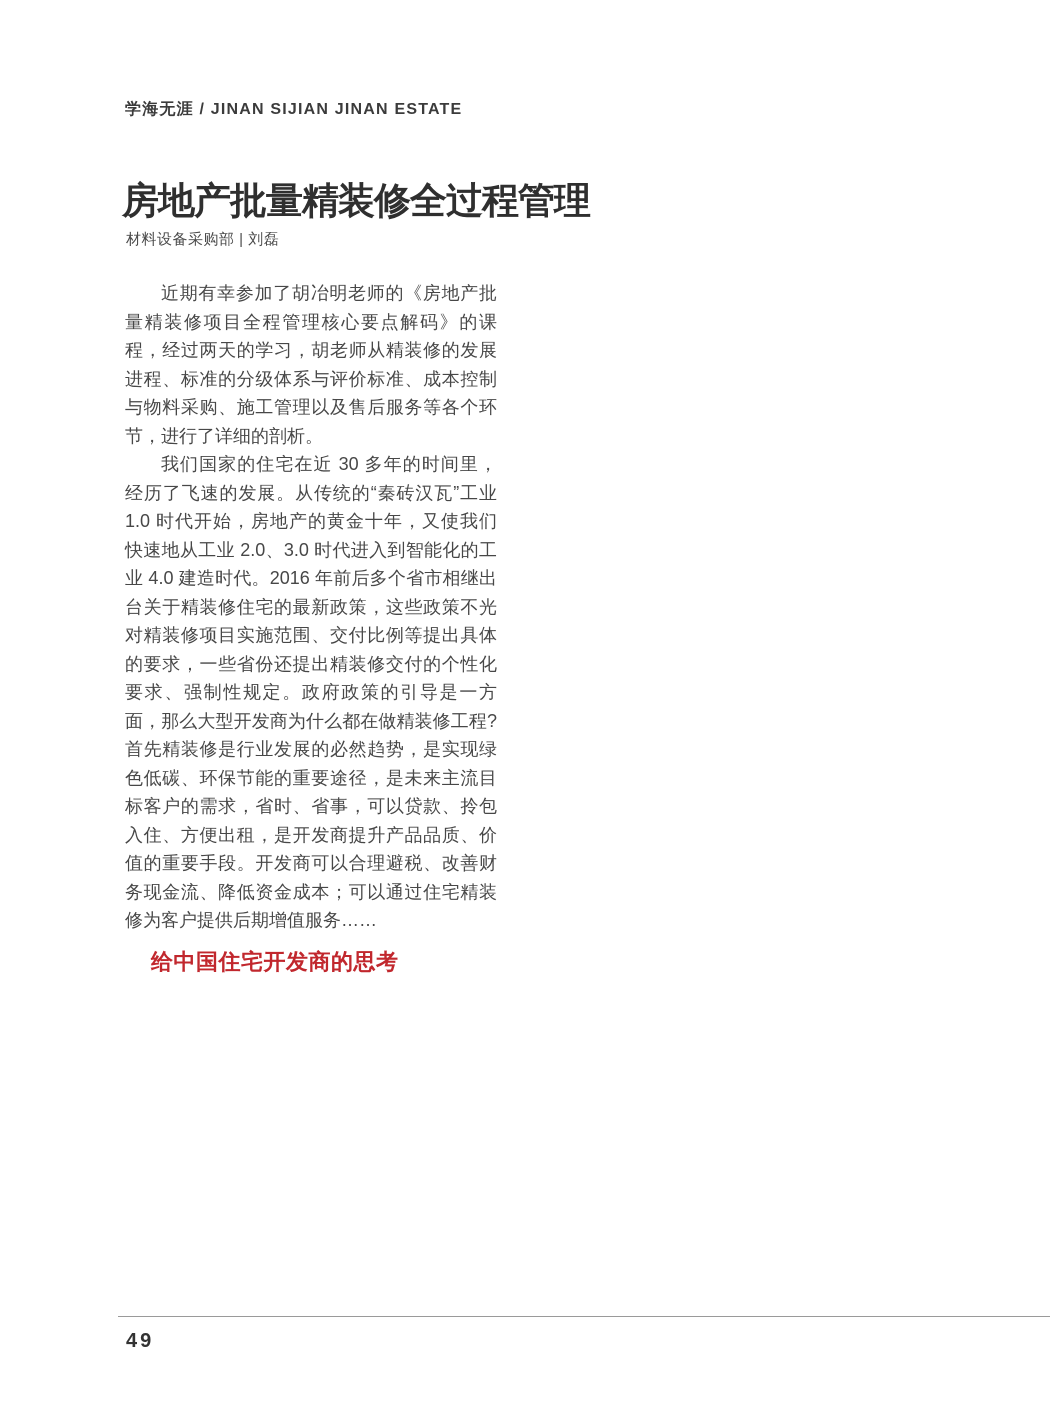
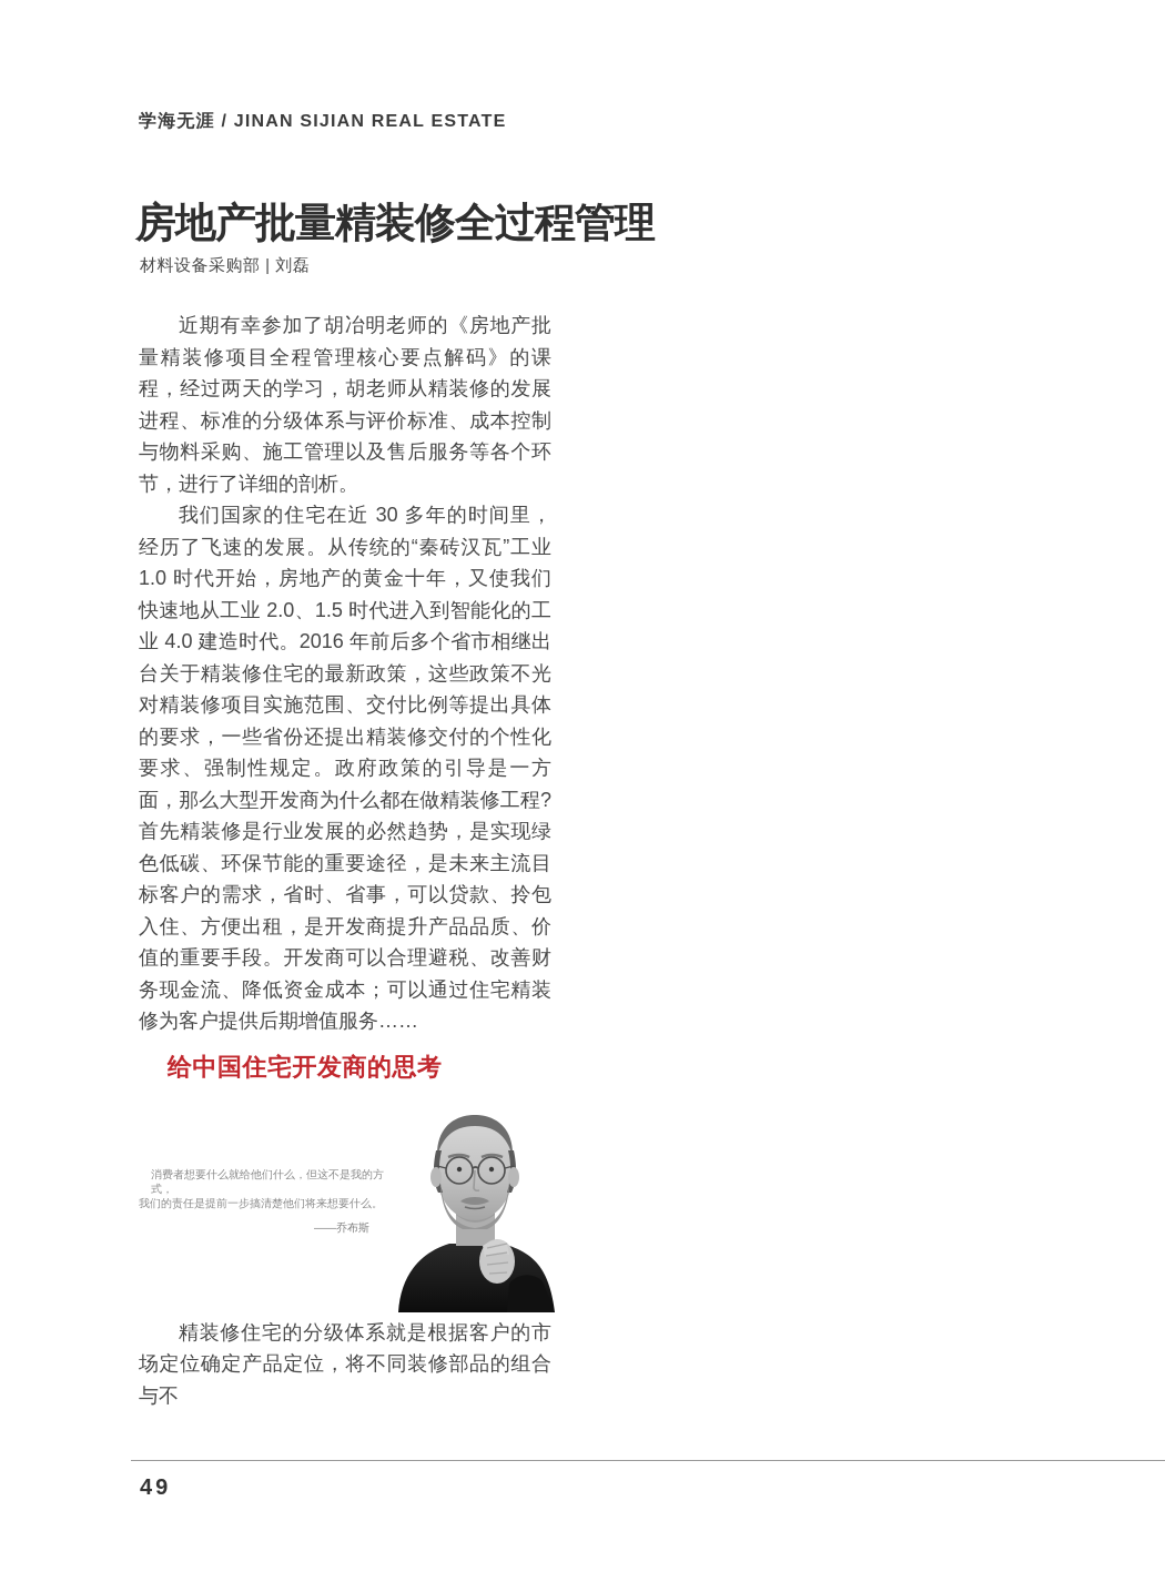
- 学海无涯 / JINAN SIJIAN JINAN ESTATE
+ 学海无涯 / JINAN SIJIAN REAL ESTATE
  房地产批量精装修全过程管理
  材料设备采购部 | 刘磊
  近期有幸参加了胡冶明老师的《房地产批量精装修项目全程管理核心要点解码》的课程，经过两天的学习，胡老师从精装修的发展进程、标准的分级体系与评价标准、成本控制与物料采购、施工管理以及售后服务等各个环节，进行了详细的剖析。
- 我们国家的住宅在近 30 多年的时间里，经历了飞速的发展。从传统的“秦砖汉瓦”工业 1.0 时代开始，房地产的黄金十年，又使我们快速地从工业 2.0、3.0 时代进入到智能化的工业 4.0 建造时代。2016 年前后多个省市相继出台关于精装修住宅的最新政策，这些政策不光对精装修项目实施范围、交付比例等提出具体的要求，一些省份还提出精装修交付的个性化要求、强制性规定。政府政策的引导是一方面，那么大型开发商为什么都在做精装修工程? 首先精装修是行业发展的必然趋势，是实现绿色低碳、环保节能的重要途径，是未来主流目标客户的需求，省时、省事，可以贷款、拎包入住、方便出租，是开发商提升产品品质、价值的重要手段。开发商可以合理避税、改善财务现金流、降低资金成本；可以通过住宅精装修为客户提供后期增值服务……
+ 我们国家的住宅在近 30 多年的时间里，经历了飞速的发展。从传统的“秦砖汉瓦”工业 1.0 时代开始，房地产的黄金十年，又使我们快速地从工业 2.0、1.5 时代进入到智能化的工业 4.0 建造时代。2016 年前后多个省市相继出台关于精装修住宅的最新政策，这些政策不光对精装修项目实施范围、交付比例等提出具体的要求，一些省份还提出精装修交付的个性化要求、强制性规定。政府政策的引导是一方面，那么大型开发商为什么都在做精装修工程? 首先精装修是行业发展的必然趋势，是实现绿色低碳、环保节能的重要途径，是未来主流目标客户的需求，省时、省事，可以贷款、拎包入住、方便出租，是开发商提升产品品质、价值的重要手段。开发商可以合理避税、改善财务现金流、降低资金成本；可以通过住宅精装修为客户提供后期增值服务……
  给中国住宅开发商的思考
+ 消费者想要什么就给他们什么，但这不是我的方式，
+ 我们的责任是提前一步搞清楚他们将来想要什么。
+ ——乔布斯
+ 精装修住宅的分级体系就是根据客户的市场定位确定产品定位，将不同装修部品的组合与不
  49
